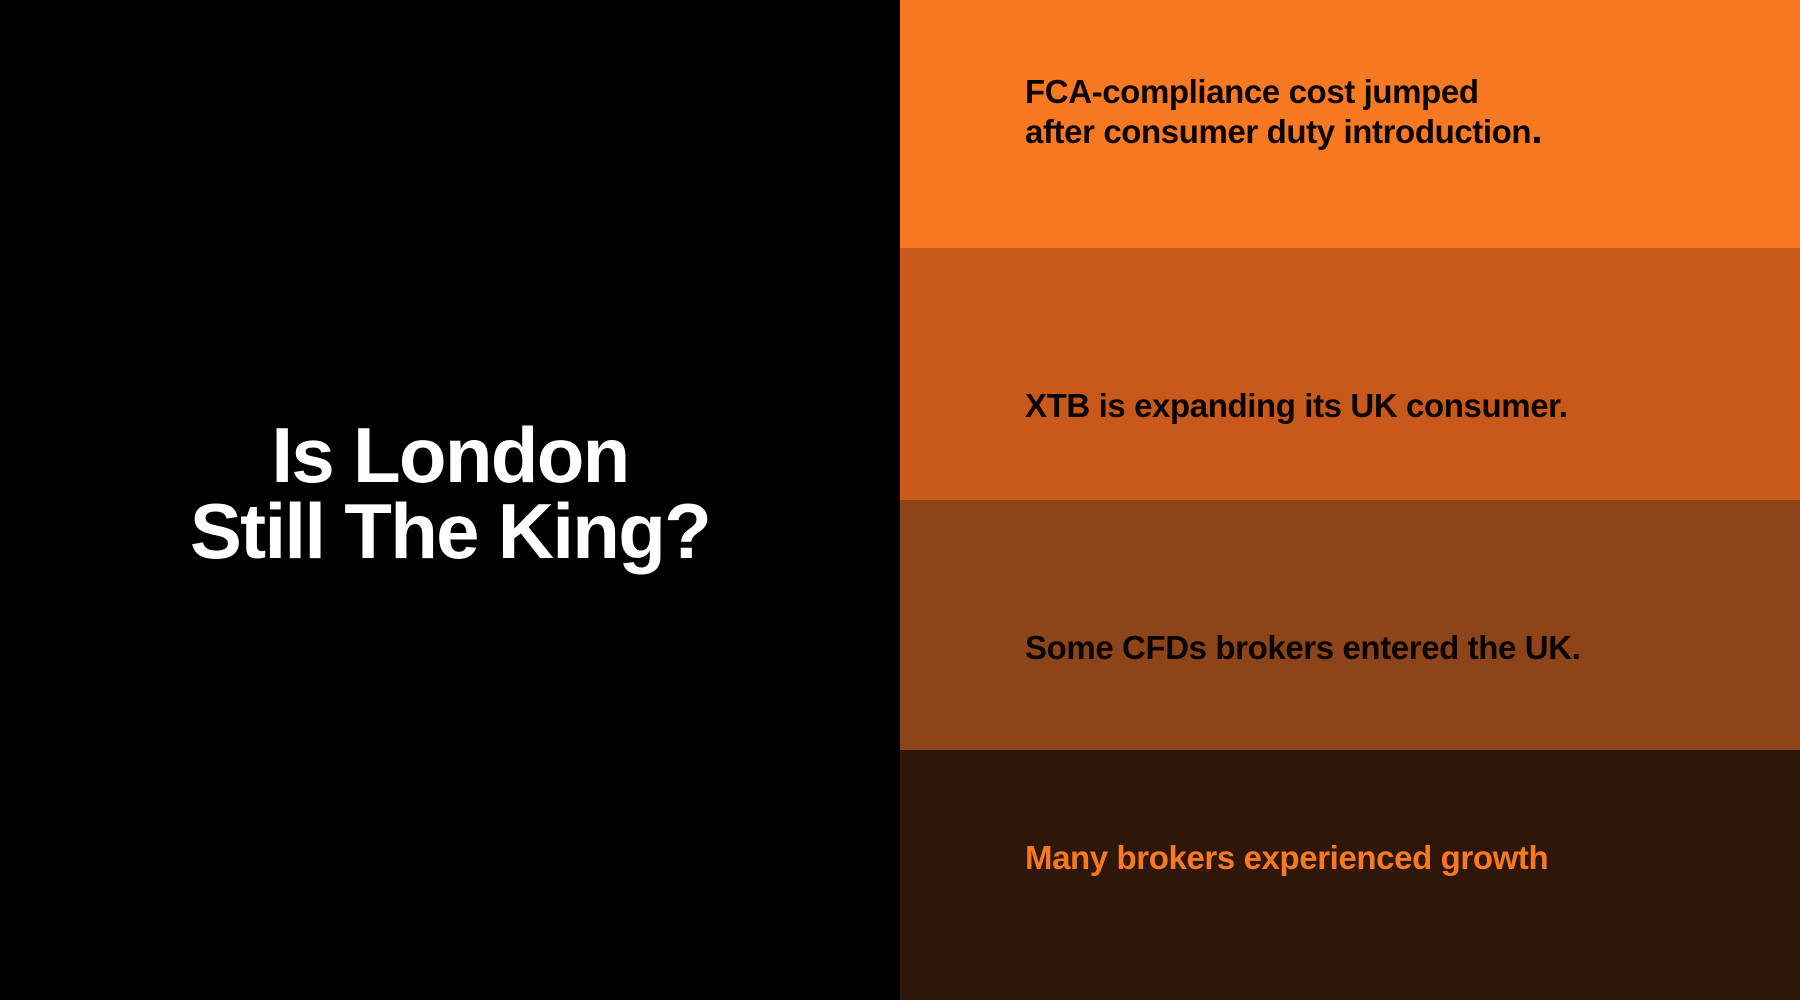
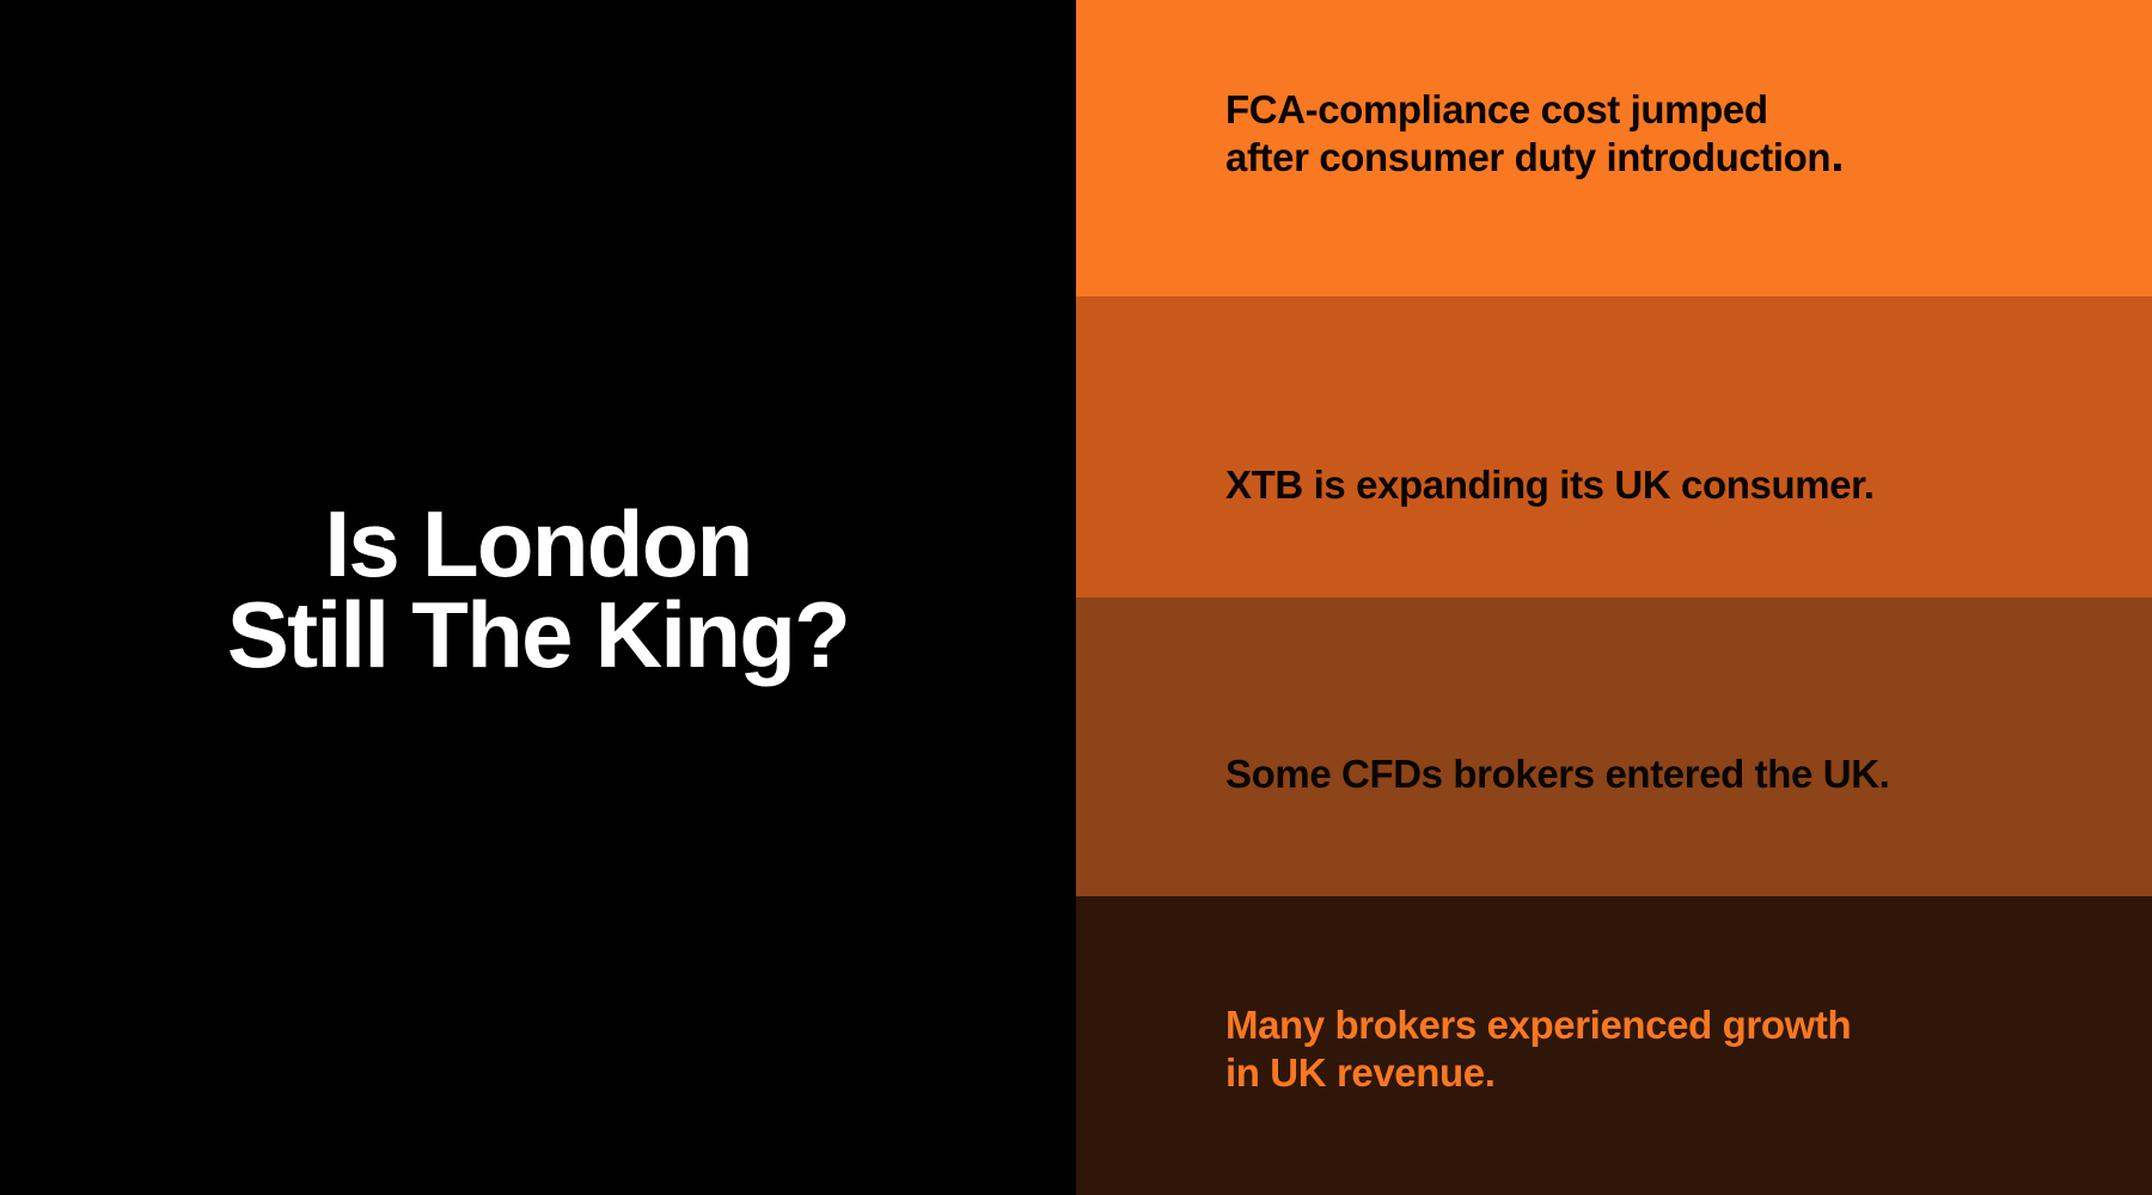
  Is London
  Still The King?
  FCA-compliance cost jumped
  after consumer duty introduction.
  XTB is expanding its UK consumer.
  Some CFDs brokers entered the UK.
  Many brokers experienced growth
+ in UK revenue.
